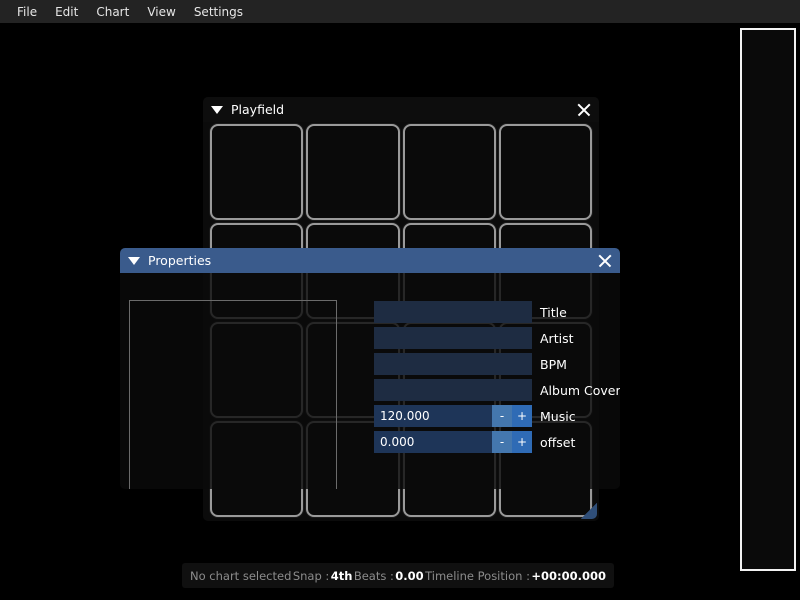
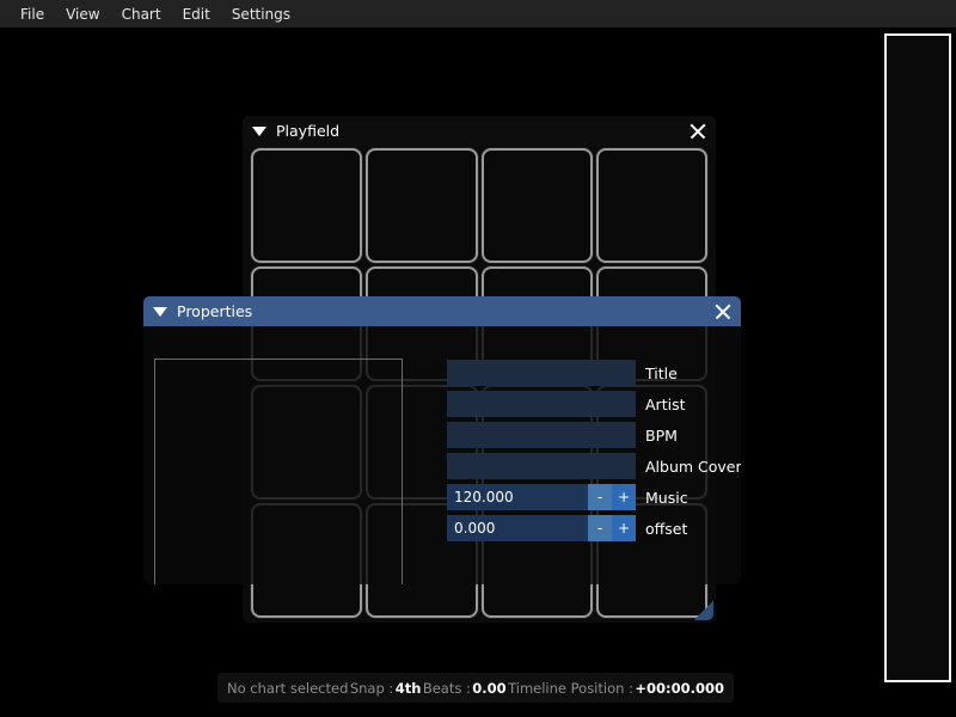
  File
- Edit
+ View
  Chart
- View
+ Edit
  Settings
  Playfield
  Properties
  Title
  Artist
  BPM
  Album Cover
  120.000
  -
  +
  Music
  0.000
  -
  +
  offset
  No chart selected
  Snap :
  4th
  Beats :
  0.00
  Timeline Position :
  +00:00.000
